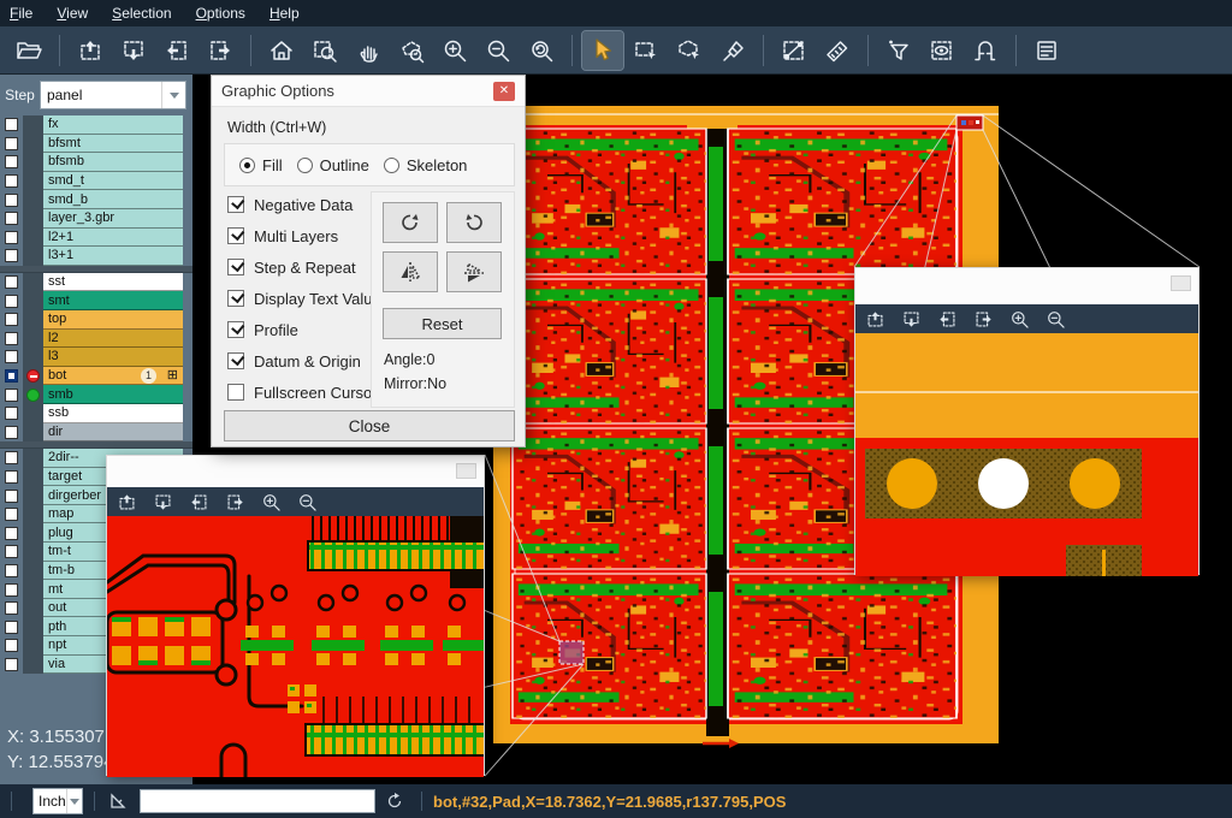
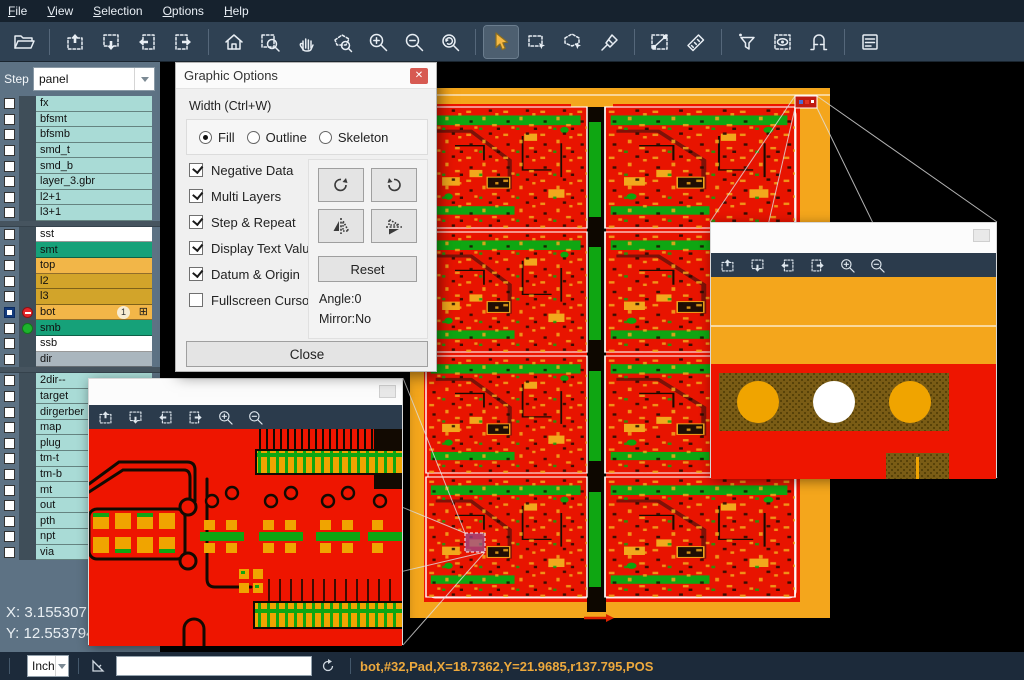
  File
  View
  Selection
  Options
  Help
  Step
  panel
  fx
  bfsmt
  bfsmb
  smd_t
  smd_b
  layer_3.gbr
  l2+1
  l3+1
  sst
  smt
  top
  l2
  l3
  bot
  1
  ⊞
  smb
  ssb
  dir
  2dir--
  target
  dirgerber
  map
  plug
  tm-t
  tm-b
  mt
  out
  pth
  npt
  via
  X: 3.155307
  Y: 12.55379
  Graphic Options
  ✕
  Width (Ctrl+W)
  Fill
  Outline
  Skeleton
  Negative Data
  Multi Layers
  Step & Repeat
  Display Text Valu
- Profile
  Datum & Origin
  Fullscreen Curso
  Reset
  Angle:0
  Mirror:No
  Close
  Inch
  bot,#32,Pad,X=18.7362,Y=21.9685,r137.795,POS
